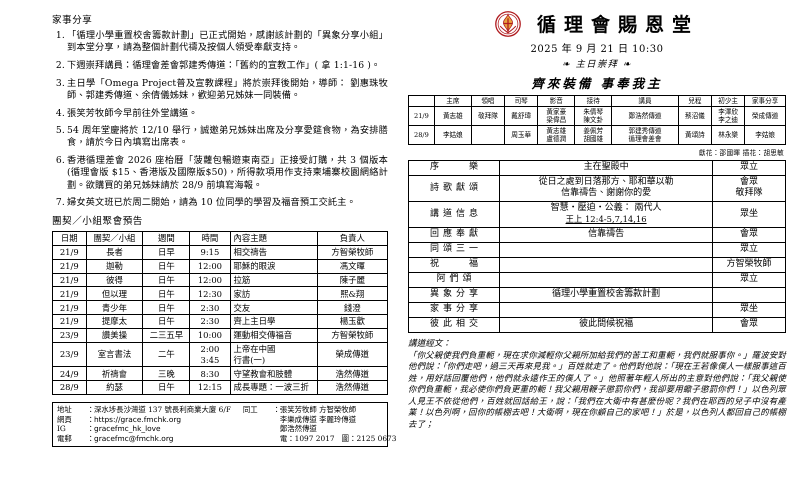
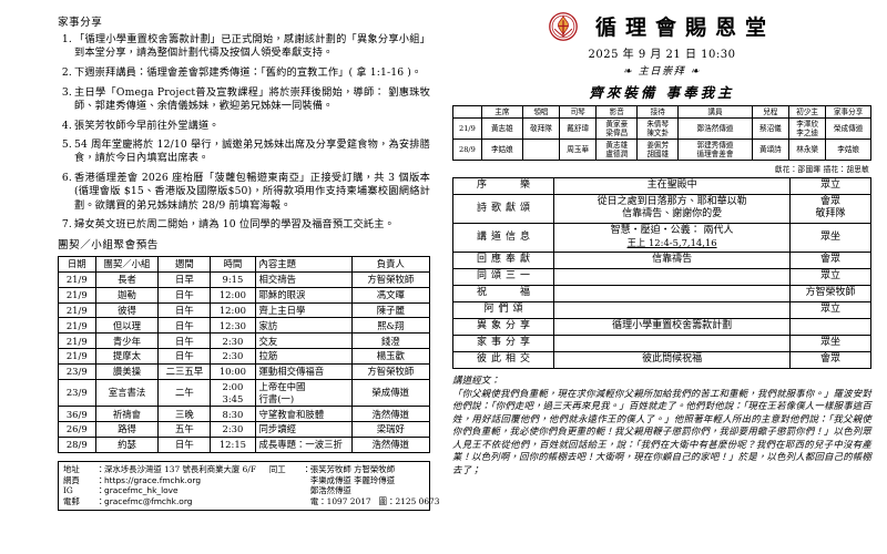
  家事分享
  1.
  「循理小學重置校舍籌款計劃」已正式開始，感謝該計劃的「異象分享小組」到本堂分享，請為整個計劃代禱及按個人領受奉獻支持。
  2.
  下週崇拜講員：循理會差會郭建秀傳道：「舊約的宣教工作」( 拿 1:1-16 )。
  3.
  主日學「Omega Project普及宣教課程」將於崇拜後開始，導師： 劉惠珠牧師、郭建秀傳道、余倩儀姊妹，歡迎弟兄姊妹一同裝備。
  4.
  張笑芳牧師今早前往外堂講道。
  5.
  54 周年堂慶將於 12/10 舉行，誠邀弟兄姊妹出席及分享愛筵食物，為安排膳食，請於今日內填寫出席表。
  6.
  香港循理差會 2026 座枱曆「菠蘿包暢遊東南亞」正接受訂購，共 3 個版本(循理會版 $15、香港版及國際版$50)，所得款項用作支持柬埔寨校園網絡計劃。欲購買的弟兄姊妹請於 28/9 前填寫海報。
  7.
  婦女英文班已於周二開始，請為 10 位同學的學習及福音預工交託主。
  團契／小組聚會預告
  日期	團契／小組	週間	時間	內容主題	負責人
  21/9	長者	日早	9:15	相交禱告	方智榮牧師
  21/9	迦勒	日午	12:00	耶穌的眼淚	馮文暉
- 21/9	彼得	日午	12:00	拉筋	陳子麗
+ 21/9	彼得	日午	12:00	齊上主日學	陳子麗
  21/9	但以理	日午	12:30	家訪	熙&翔
  21/9	青少年	日午	2:30	交友	錢澄
- 21/9	提摩太	日午	2:30	齊上主日學	楊玉歡
+ 21/9	提摩太	日午	2:30	拉筋	楊玉歡
  23/9	讚美操	二三五早	10:00	運動相交傳福音	方智榮牧師
  23/9	室言書法	二午	2:00 3:45	上帝在中國 行書(一)	榮成傳道
- 24/9	祈禱會	三晚	8:30	守望教會和肢體	浩然傳道
+ 36/9	祈禱會	三晚	8:30	守望教會和肢體	浩然傳道
+ 26/9	路得	五午	2:30	同步讀經	梁瑞好
  28/9	約瑟	日午	12:15	成長專題：一波三折	浩然傳道
  地址
  ：
  深水埗長沙灣道 137 號長利商業大廈 6/F
  網頁
  ：
  https://grace.fmchk.org
  IG
  ：
  gracefmc_hk_love
  電郵
  ：
  gracefmc@fmchk.org
  同工
  ：
  張笑芳牧師 方智榮牧師
  李樂成傳道 李麗玲傳道
  鄭浩然傳道
  電：1097 2017 圖：2125 0673
  循理會賜恩堂
  2025 年 9 月 21 日 10:30
  ❧ 主日崇拜 ❧
  齊來裝備 事奉我主
  	主席	領唱	司琴	影音	接待	講員	兒程	初少主	家事分享
  21/9	黃志雄	敬拜隊	戴舒瑋	黃家豪 梁偉昌	朱倩琴 陳文卦	鄭浩然傳道	蔡沼儀	李澤欣 李之迪	榮成傳道
  28/9	李姑娘		周玉華	黃志雄 盧德潤	姜佩芳 胡國雄	郭建秀傳道 循理會差會	黃頌詩	林永樂	李姑娘
  獻花：邵國暉 插花：胡思敏
  序 樂	主在聖殿中	眾立
  詩歌獻頌	從日之處到日落那方、耶和華以勒 信靠禱告、謝謝你的愛	會眾 敬拜隊
  講道信息	智慧‧壓迫‧公義： 兩代人王上 12:4-5,7,14,16	眾坐
  回應奉獻	信靠禱告	會眾
  同頌三一		眾立
  祝 福		方智榮牧師
  阿們頌		眾立
  異象分享	循理小學重置校舍籌款計劃
  家事分享		眾坐
  彼此相交	彼此問候祝福	會眾
  講道經文：
  「你父親使我們負重軛，現在求你減輕你父親所加給我們的苦工和重軛，我們就服事你。」羅波安對他們說：「你們走吧，過三天再來見我。」百姓就走了。他們對他說：「現在王若像僕人一樣服事這百姓，用好話回覆他們，他們就永遠作王的僕人了。」他照著年輕人所出的主意對他們說：「我父親使你們負重軛，我必使你們負更重的軛！我父親用鞭子懲罰你們，我卻要用蠍子懲罰你們！」以色列眾人見王不依從他們，百姓就回話給王，說：「我們在大衛中有甚麼份呢？我們在耶西的兒子中沒有產業！以色列啊，回你的帳棚去吧！大衛啊，現在你顧自己的家吧！」於是，以色列人都回自己的帳棚去了；
